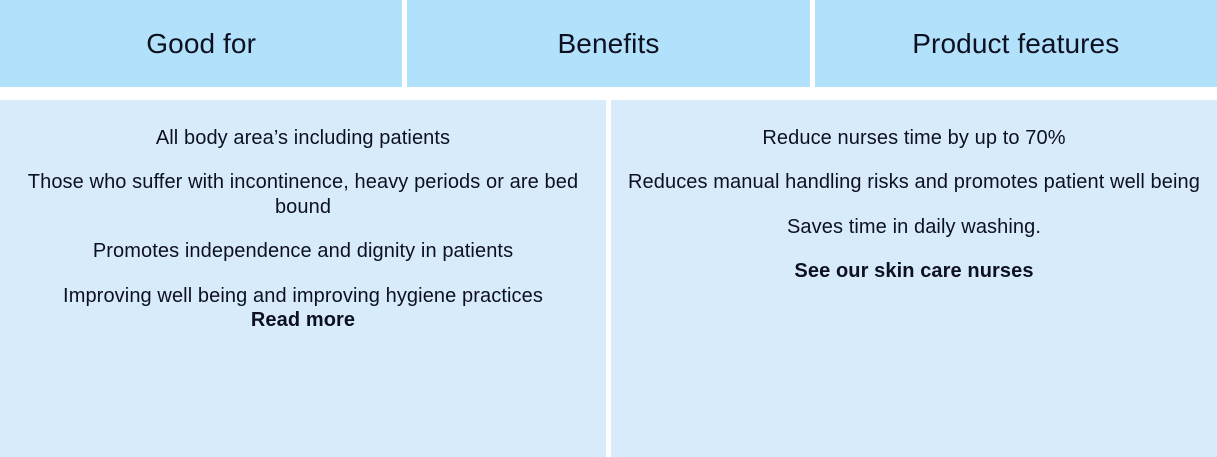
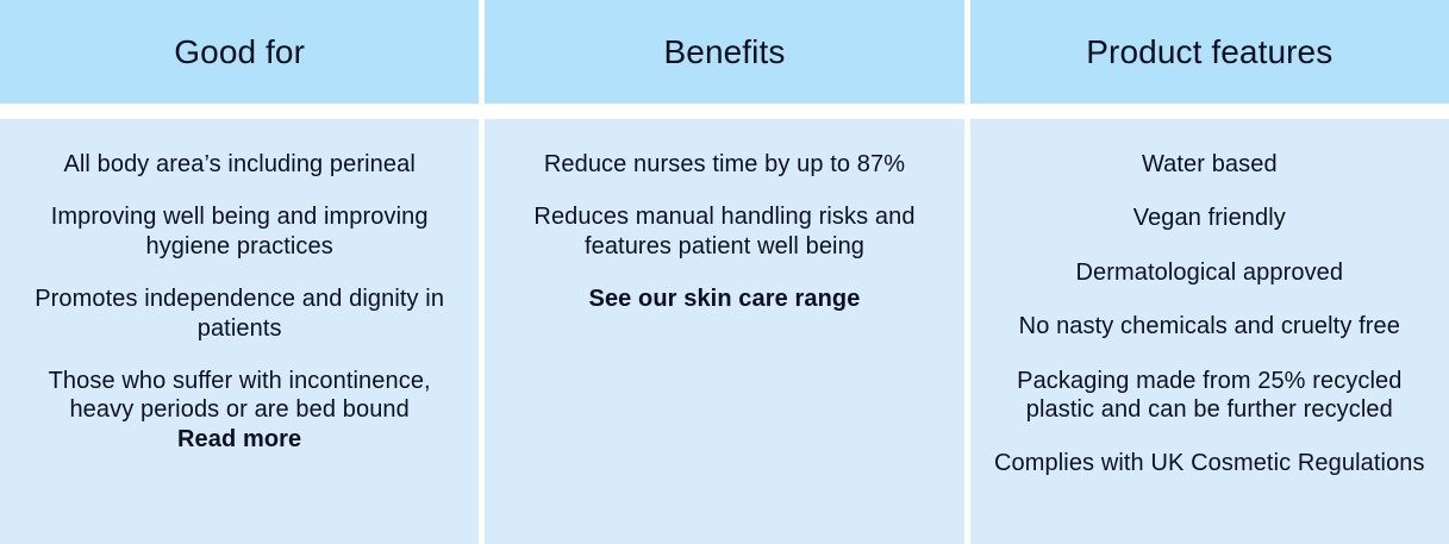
  Good for
  Benefits
  Product features
- All body area’s including patients
+ All body area’s including perineal
- Those who suffer with incontinence, heavy periods or are bed bound
+ Improving well being and improving hygiene practices
  Promotes independence and dignity in patients
- Improving well being and improving hygiene practices
+ Those who suffer with incontinence, heavy periods or are bed bound
  Read more
- Reduce nurses time by up to 70%
+ Reduce nurses time by up to 87%
- Reduces manual handling risks and promotes patient well being
+ Reduces manual handling risks and features patient well being
- Saves time in daily washing.
- See our skin care nurses
+ See our skin care range
+ Water based
+ Vegan friendly
+ Dermatological approved
+ No nasty chemicals and cruelty free
+ Packaging made from 25% recycled plastic and can be further recycled
+ Complies with UK Cosmetic Regulations
